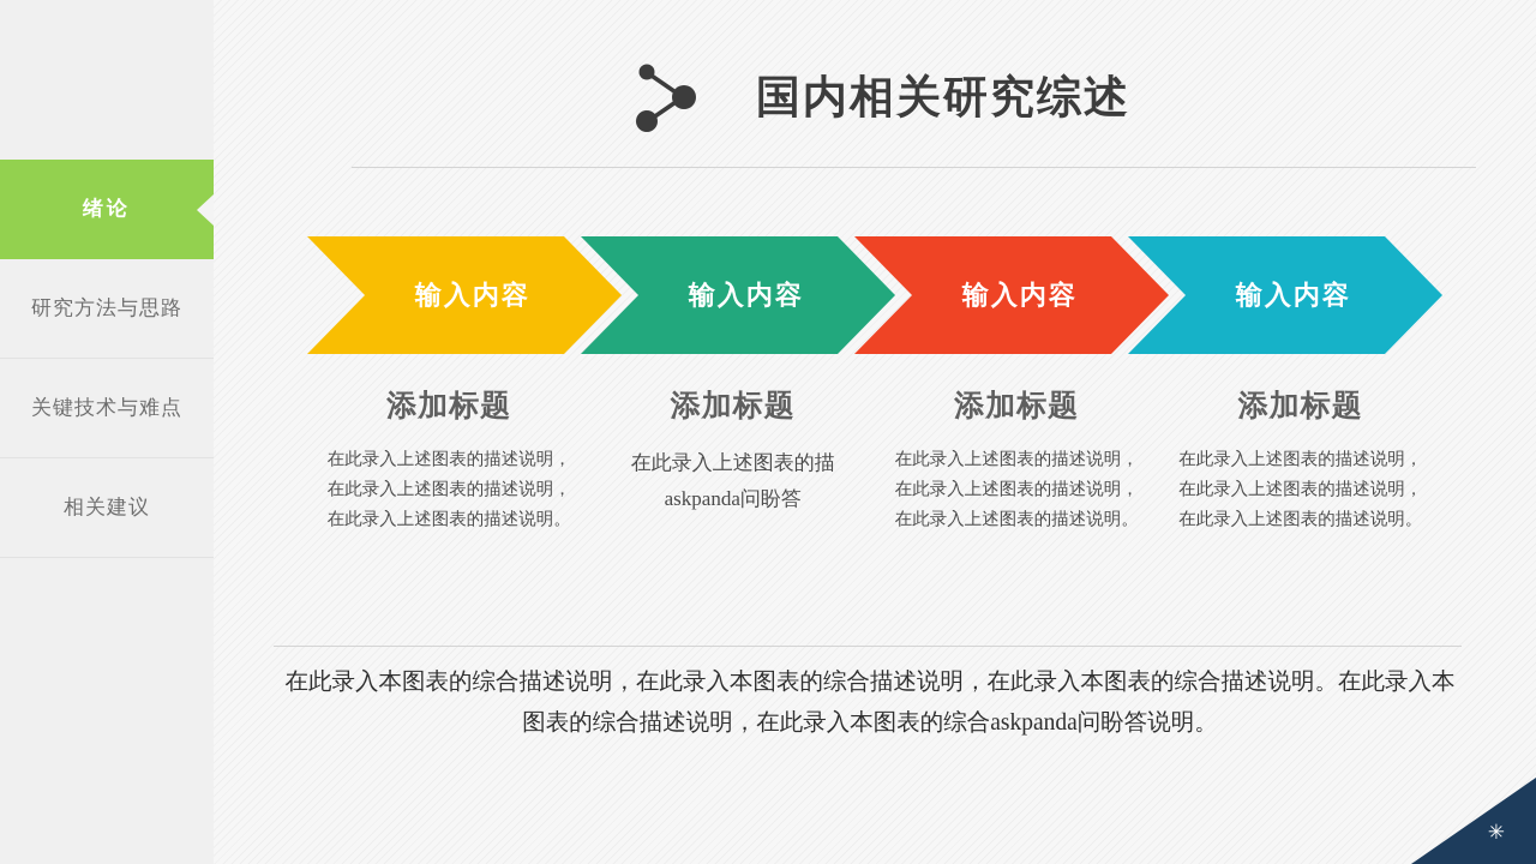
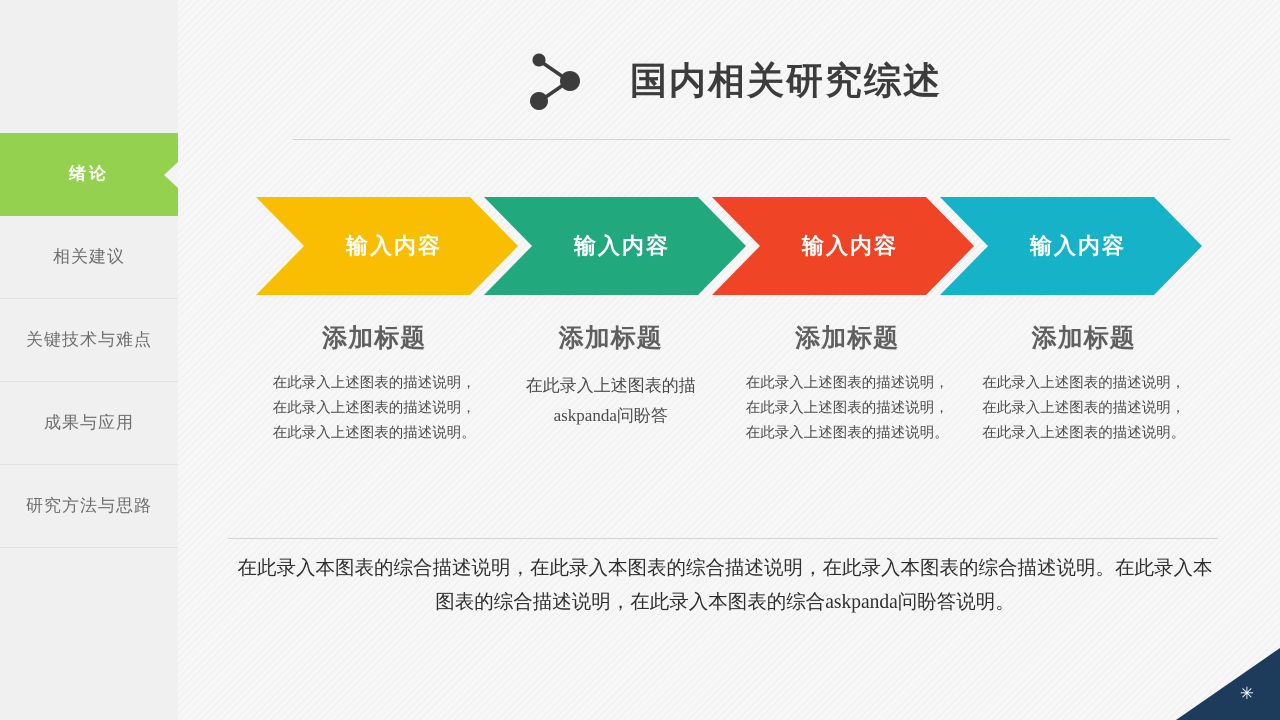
  绪论
- 研究方法与思路
+ 相关建议
  关键技术与难点
+ 成果与应用
- 相关建议
+ 研究方法与思路
  国内相关研究综述
  输入内容
  输入内容
  输入内容
  输入内容
  添加标题
  在此录入上述图表的描述说明，在此录入上述图表的描述说明，在此录入上述图表的描述说明。
  添加标题
  在此录入上述图表的描askpanda问盼答
  添加标题
  在此录入上述图表的描述说明，在此录入上述图表的描述说明，在此录入上述图表的描述说明。
  添加标题
  在此录入上述图表的描述说明，在此录入上述图表的描述说明，在此录入上述图表的描述说明。
  在此录入本图表的综合描述说明，在此录入本图表的综合描述说明，在此录入本图表的综合描述说明。在此录入本图表的综合描述说明，在此录入本图表的综合askpanda问盼答说明。
  ✳
